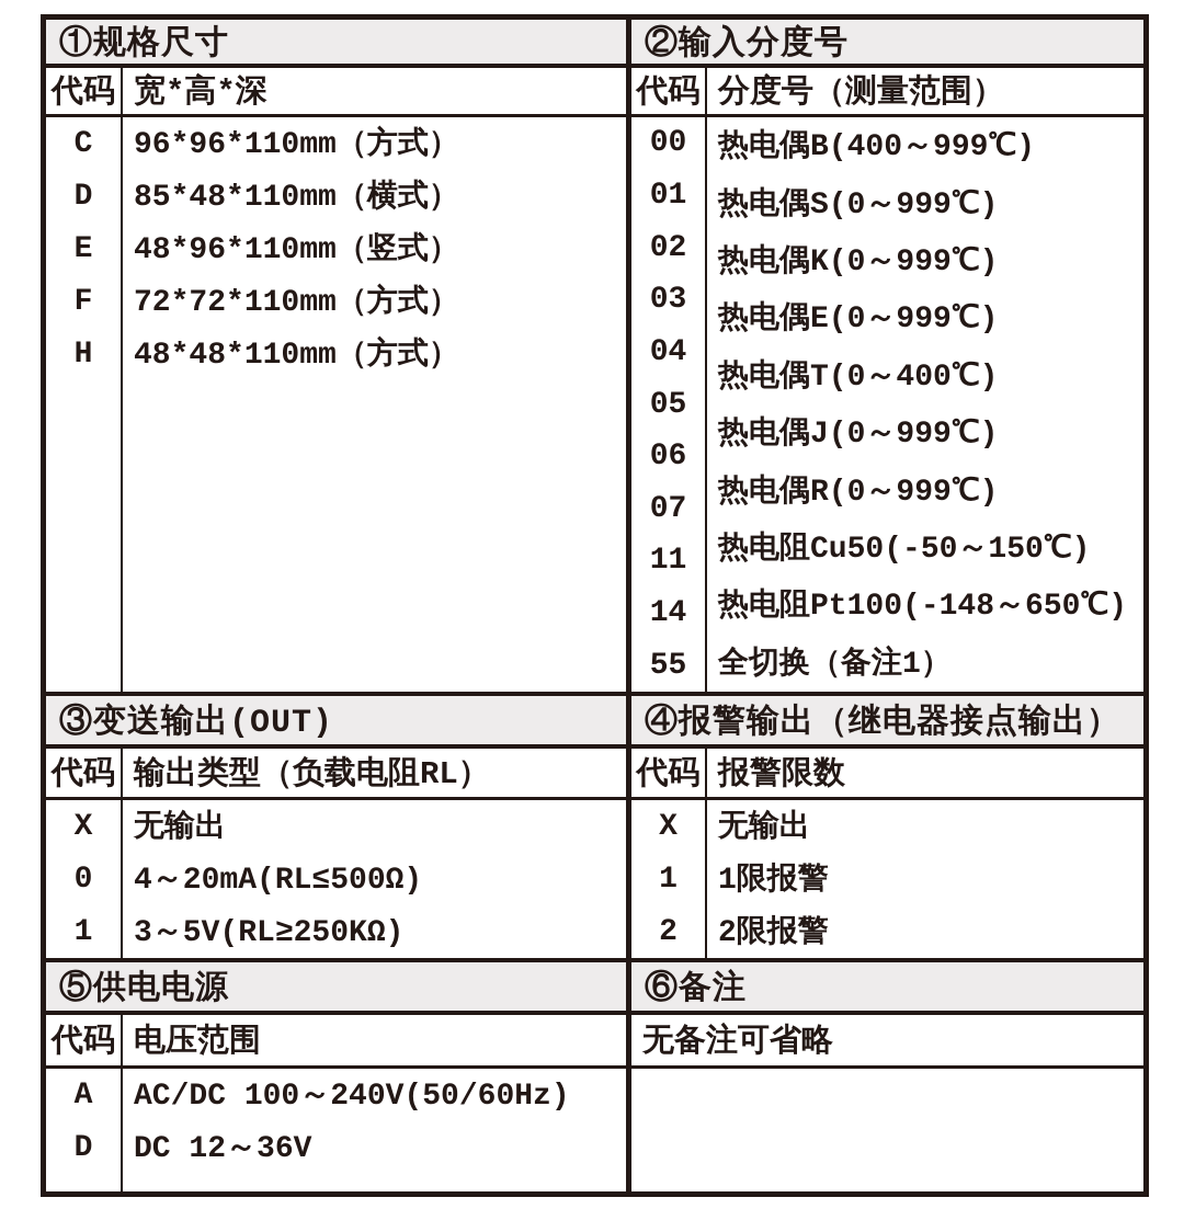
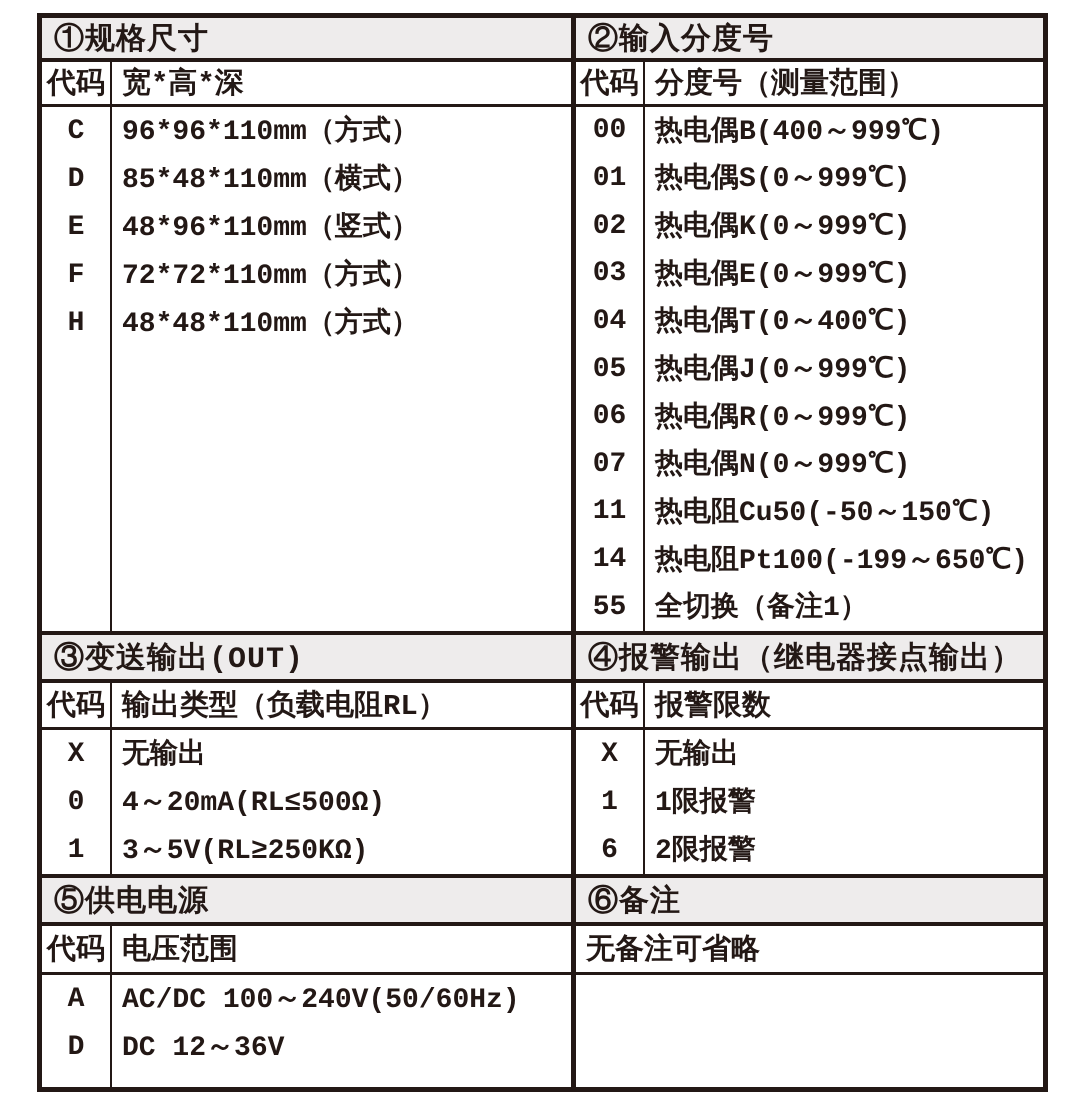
  ①规格尺寸
  ②输入分度号
  代码
  宽*高*深
  代码
  分度号（测量范围）
  C
  D
  E
  F
  H
  96*96*110mm（方式）
  85*48*110mm（横式）
  48*96*110mm（竖式）
  72*72*110mm（方式）
  48*48*110mm（方式）
  00
  01
  02
  03
  04
  05
  06
  07
  11
  14
  55
  热电偶B(400～999℃)
  热电偶S(0～999℃)
  热电偶K(0～999℃)
  热电偶E(0～999℃)
  热电偶T(0～400℃)
  热电偶J(0～999℃)
  热电偶R(0～999℃)
+ 热电偶N(0～999℃)
  热电阻Cu50(-50～150℃)
- 热电阻Pt100(-148～650℃)
+ 热电阻Pt100(-199～650℃)
  全切换（备注1）
  ③变送输出(OUT)
  ④报警输出（继电器接点输出）
  代码
  输出类型（负载电阻RL）
  代码
  报警限数
  X
  0
  1
  无输出
  4～20mA(RL≤500Ω)
  3～5V(RL≥250KΩ)
  X
  1
- 2
+ 6
  无输出
  1限报警
  2限报警
  ⑤供电电源
  ⑥备注
  代码
  电压范围
  无备注可省略
  A
  D
  AC/DC 100～240V(50/60Hz)
  DC 12～36V
